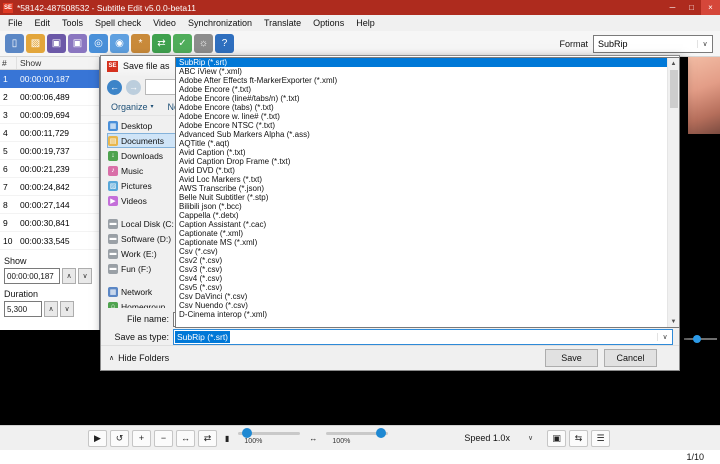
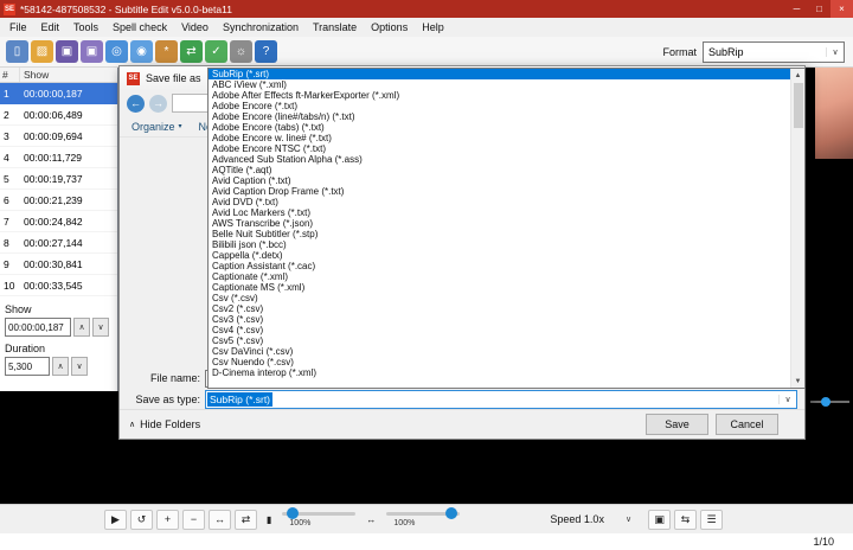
  *58142-487508532 - Subtitle Edit v5.0.0-beta11
  ─
  □
  ×
  File
  Edit
  Tools
  Spell check
  Video
  Synchronization
  Translate
  Options
  Help
  ▯
  ▨
  ▣
  ▣
  ◎
  ◉
  *
  ⇄
  ✓
  ☼
  ?
  Format
  SubRip
  #
  Show
  1
  00:00:00,187
  2
  00:00:06,489
  3
  00:00:09,694
  4
  00:00:11,729
  5
  00:00:19,737
  6
  00:00:21,239
  7
  00:00:24,842
  8
  00:00:27,144
  9
  00:00:30,841
  10
  00:00:33,545
  Show
  00:00:00,187
  Duration
  5,300
  Save file as
  ←
  →
  Organize
- Desktop
- Documents
- Downloads
- Music
- Pictures
- Videos
- Local Disk (C:
- Software (D:)
- Work (E:)
- Fun (F:)
- Network
- Homegroup
  File name:
  Save as type:
  SubRip (*.srt)
  Hide Folders
  Save
  Cancel
  SubRip (*.srt)
  ABC iView (*.xml)
  Adobe After Effects ft-MarkerExporter (*.xml)
  Adobe Encore (*.txt)
  Adobe Encore (line#/tabs/n) (*.txt)
  Adobe Encore (tabs) (*.txt)
  Adobe Encore w. line# (*.txt)
  Adobe Encore NTSC (*.txt)
- Advanced Sub Markers Alpha (*.ass)
+ Advanced Sub Station Alpha (*.ass)
  AQTitle (*.aqt)
  Avid Caption (*.txt)
  Avid Caption Drop Frame (*.txt)
  Avid DVD (*.txt)
  Avid Loc Markers (*.txt)
  AWS Transcribe (*.json)
  Belle Nuit Subtitler (*.stp)
  Bilibili json (*.bcc)
  Cappella (*.detx)
  Caption Assistant (*.cac)
  Captionate (*.xml)
  Captionate MS (*.xml)
  Csv (*.csv)
  Csv2 (*.csv)
  Csv3 (*.csv)
  Csv4 (*.csv)
  Csv5 (*.csv)
  Csv DaVinci (*.csv)
  Csv Nuendo (*.csv)
  D-Cinema interop (*.xml)
  ▶
  ↺
  +
  −
  ↔
  ⇄
  ▮
  ↔
  Speed 1.0x
  ▣
  ⇆
  ☰
  1/10
